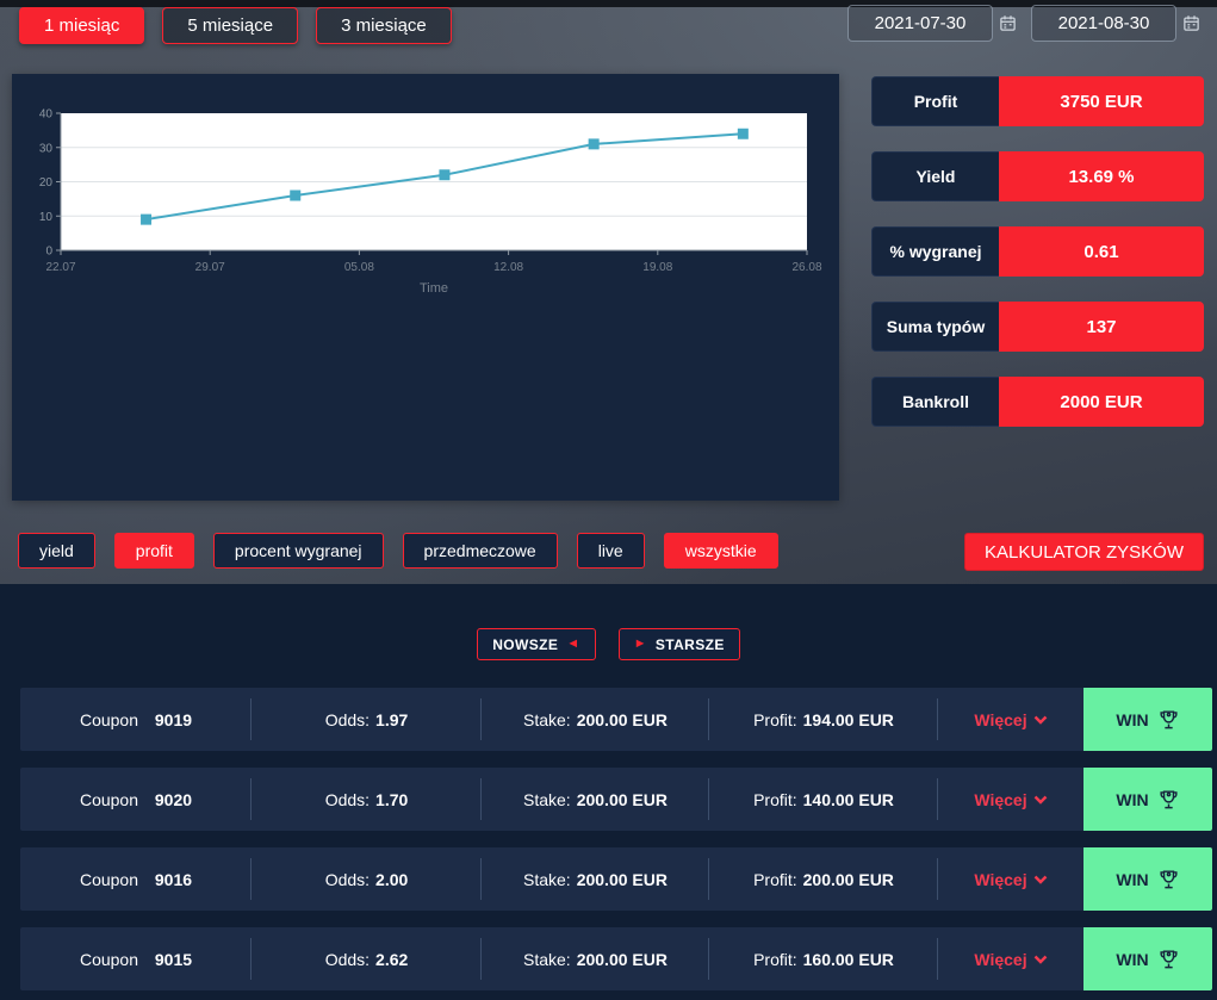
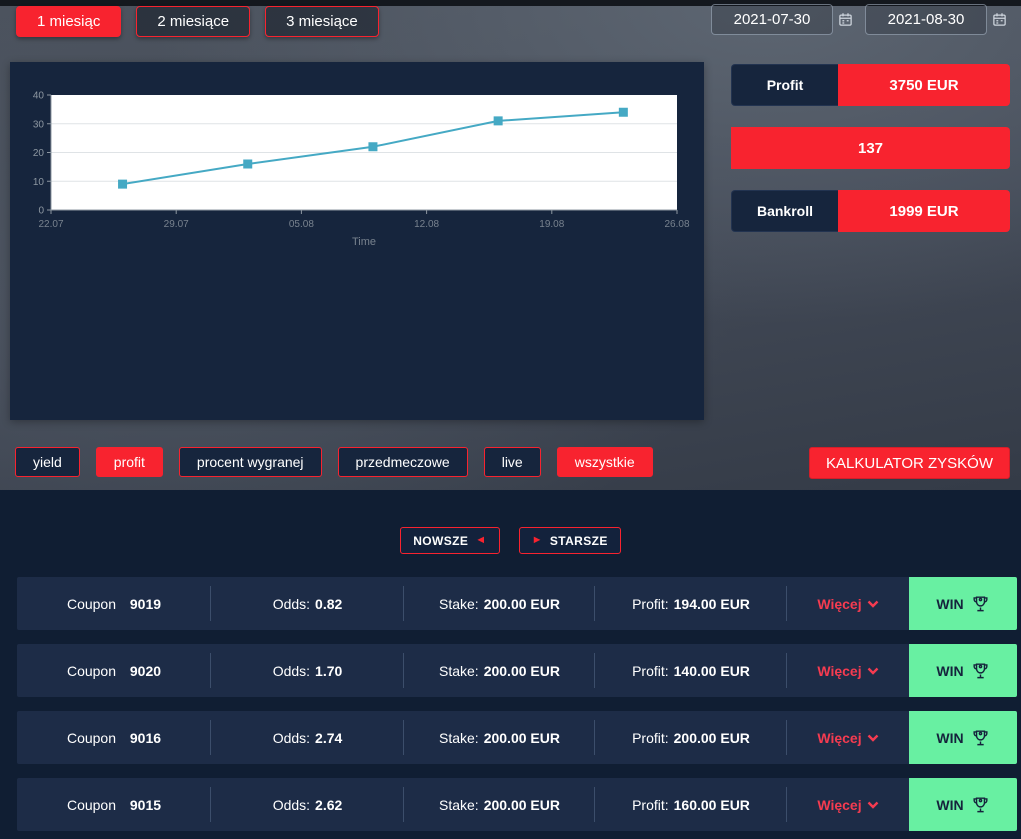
  1 miesiąc
- 5 miesiące
+ 2 miesiące
  3 miesiące
  2021-07-30
  2021-08-30
  0
  10
  20
  30
  40
  22.07
  29.07
  05.08
  12.08
  19.08
  26.08
  Time
  Profit
  3750 EUR
- Yield
- 13.69 %
- % wygranej
- 0.61
- Suma typów
  137
  Bankroll
- 2000 EUR
+ 1999 EUR
  yield
  profit
  procent wygranej
  przedmeczowe
  live
  wszystkie
  KALKULATOR ZYSKÓW
  NOWSZE
  ◄
  ►
  STARSZE
  Coupon
  9019
  Odds:
- 1.97
+ 0.82
  Stake:
  200.00 EUR
  Profit:
  194.00 EUR
  Więcej
  WIN
  Coupon
  9020
  Odds:
  1.70
  Stake:
  200.00 EUR
  Profit:
  140.00 EUR
  Więcej
  WIN
  Coupon
  9016
  Odds:
- 2.00
+ 2.74
  Stake:
  200.00 EUR
  Profit:
  200.00 EUR
  Więcej
  WIN
  Coupon
  9015
  Odds:
  2.62
  Stake:
  200.00 EUR
  Profit:
  160.00 EUR
  Więcej
  WIN
